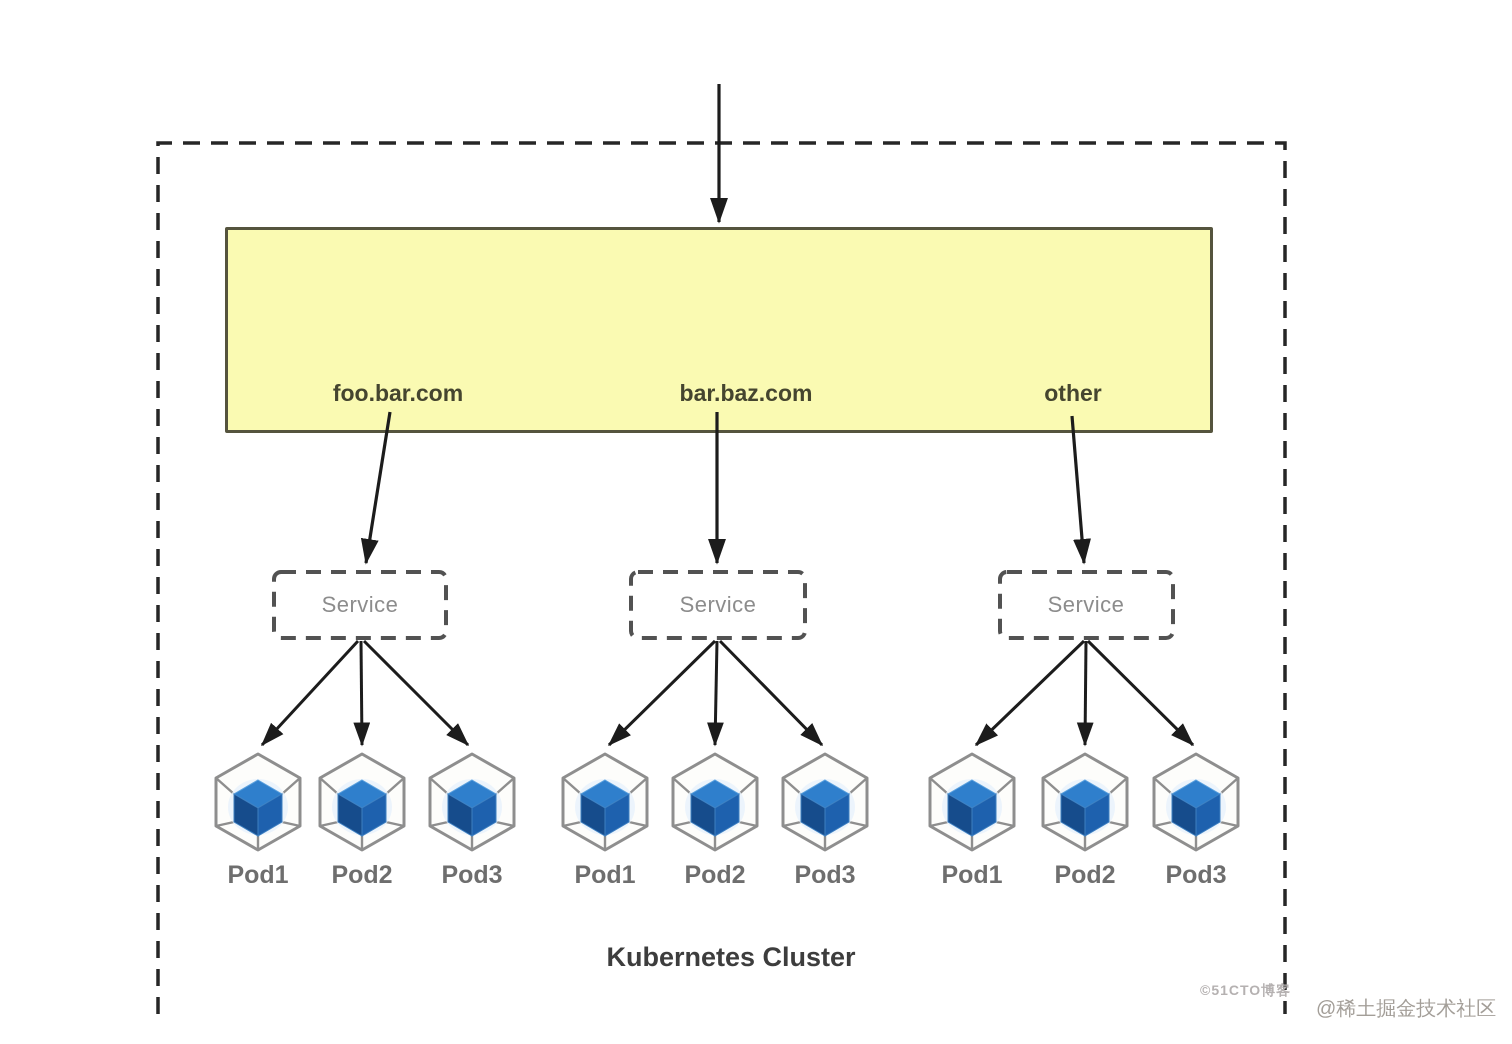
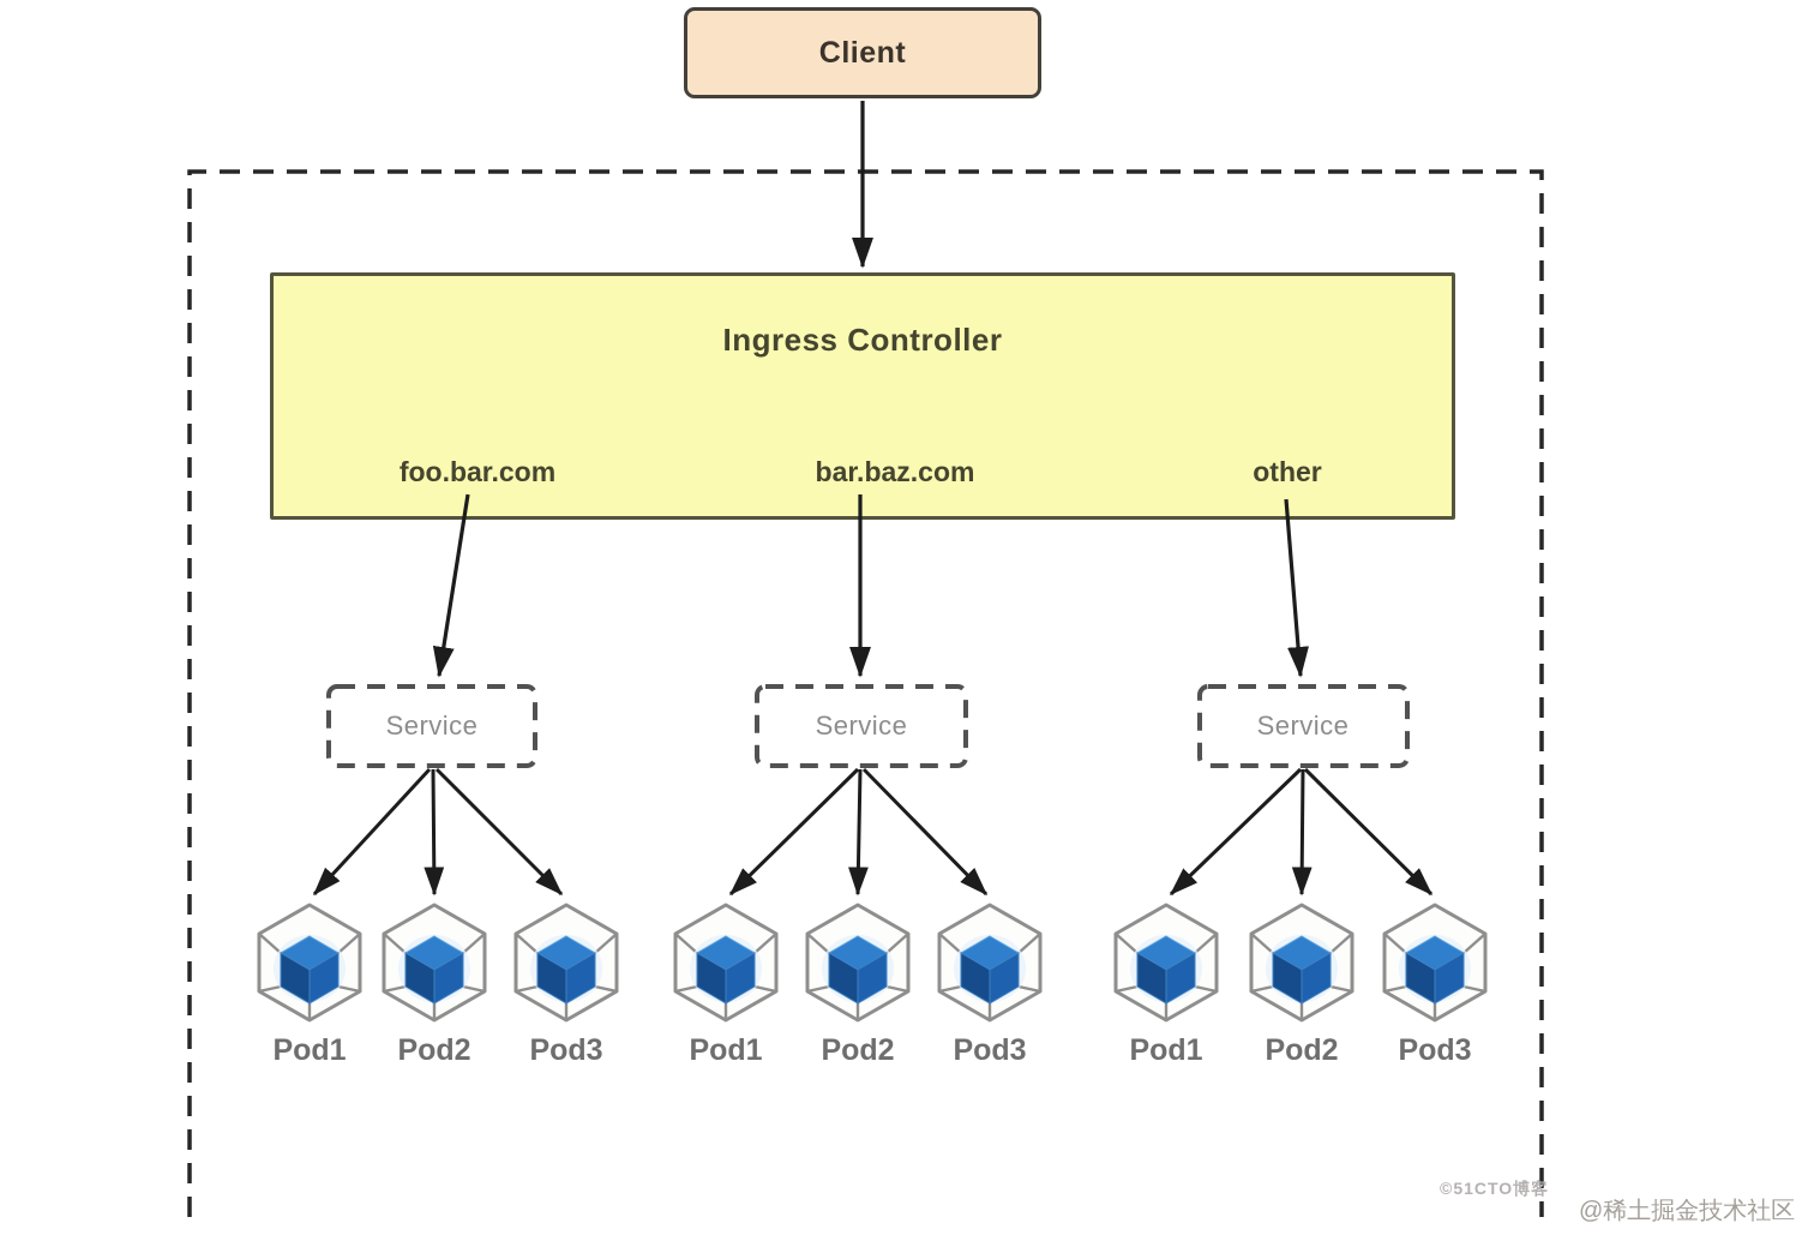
+ Client
+ Ingress Controller
  foo.bar.com
  bar.baz.com
  other
  Service
  Service
  Service
  Pod1
  Pod2
  Pod3
  Pod1
  Pod2
  Pod3
  Pod1
  Pod2
  Pod3
- Kubernetes Cluster
  ©51CTO博客
  @稀土掘金技术社区
